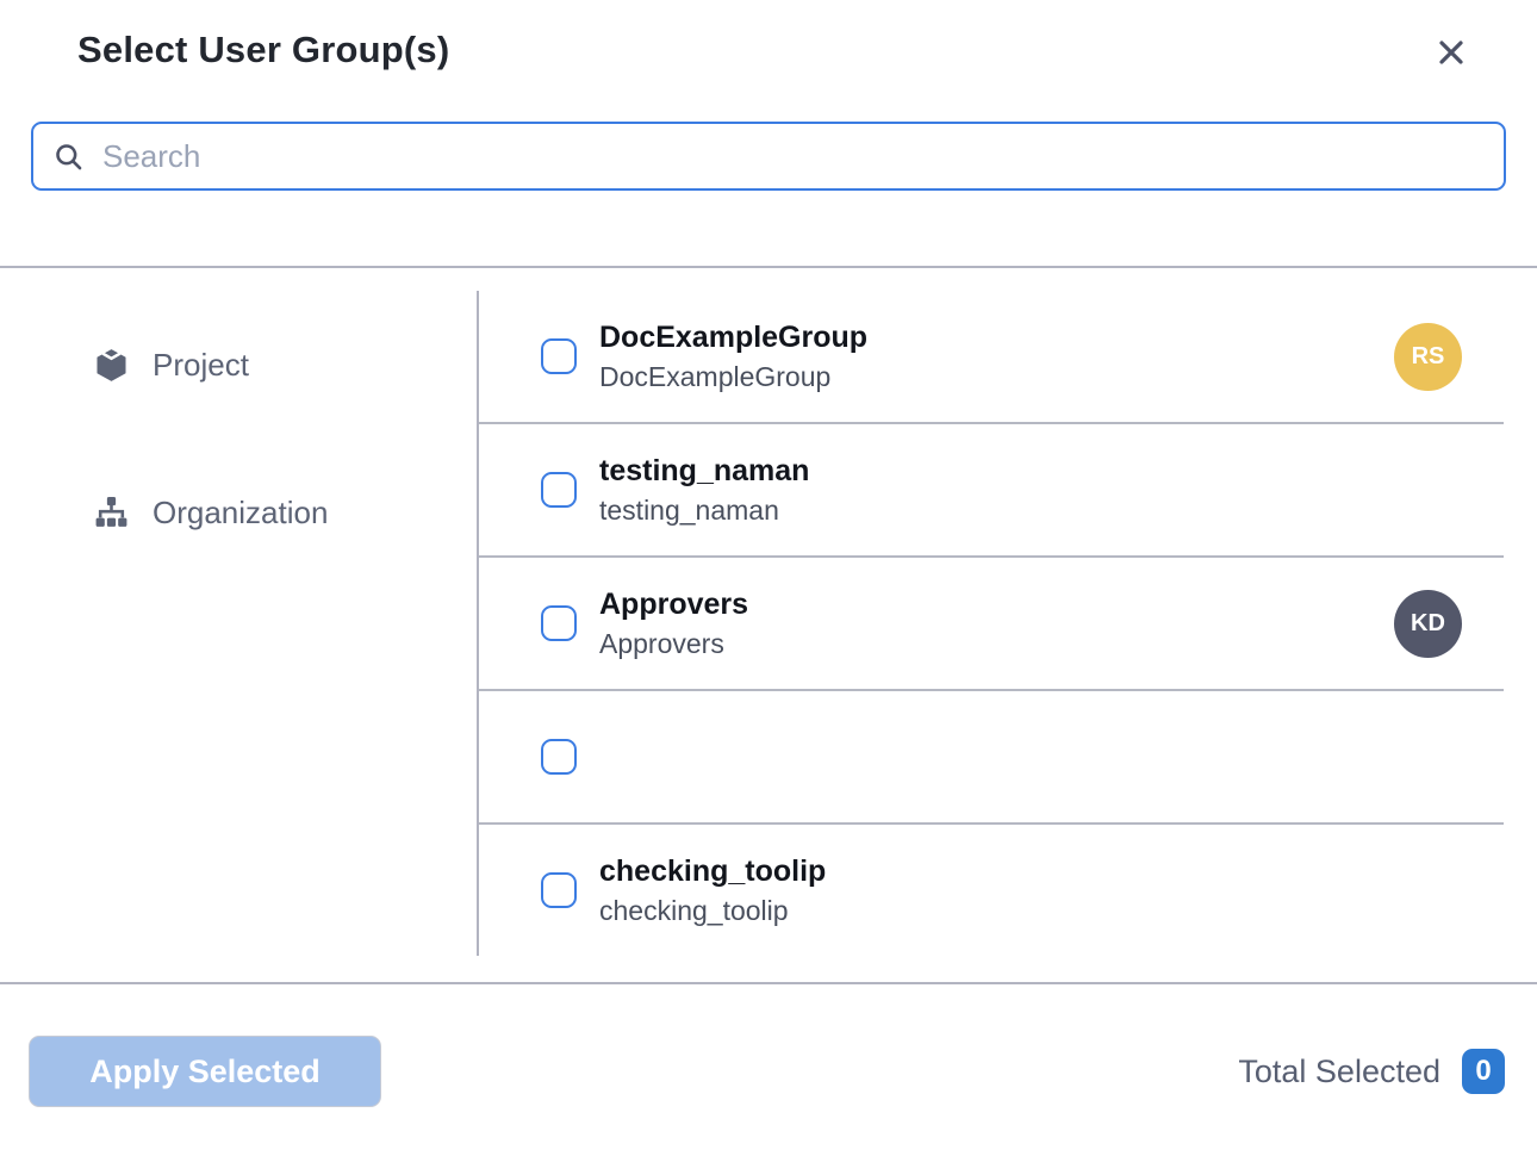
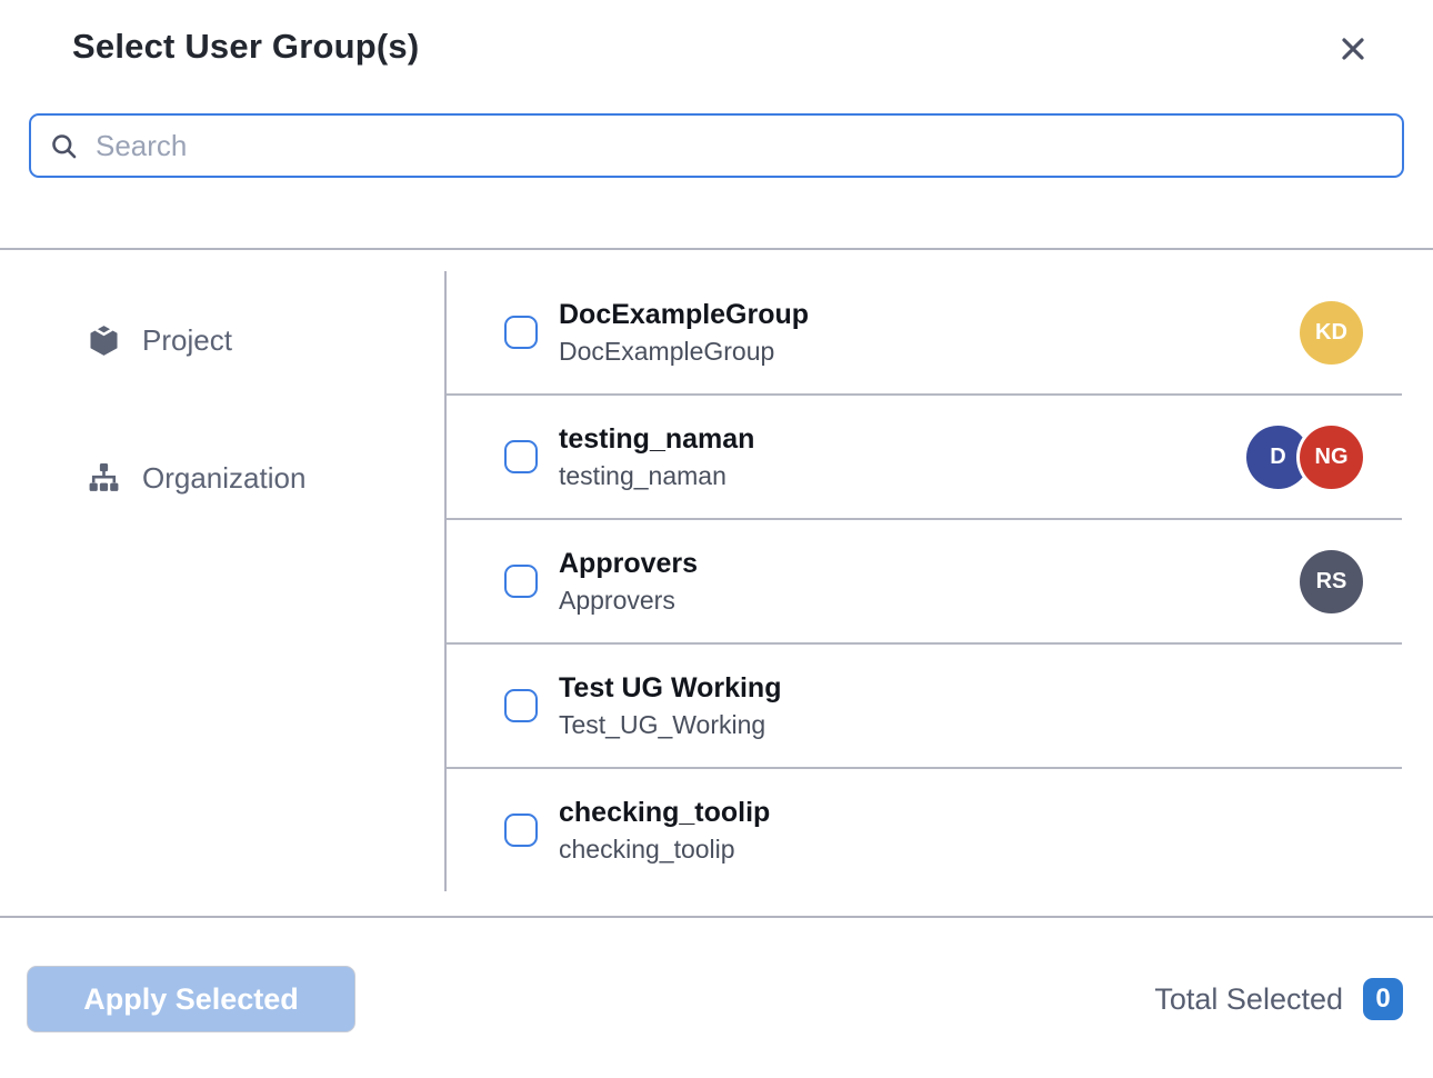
  Select User Group(s)
  Search
  Project
  Organization
  DocExampleGroup
  DocExampleGroup
- RS
+ KD
  testing_naman
  testing_naman
+ D
+ NG
  Approvers
  Approvers
- KD
+ RS
+ Test UG Working
+ Test_UG_Working
  checking_toolip
  checking_toolip
  Apply Selected
  Total Selected
  0
